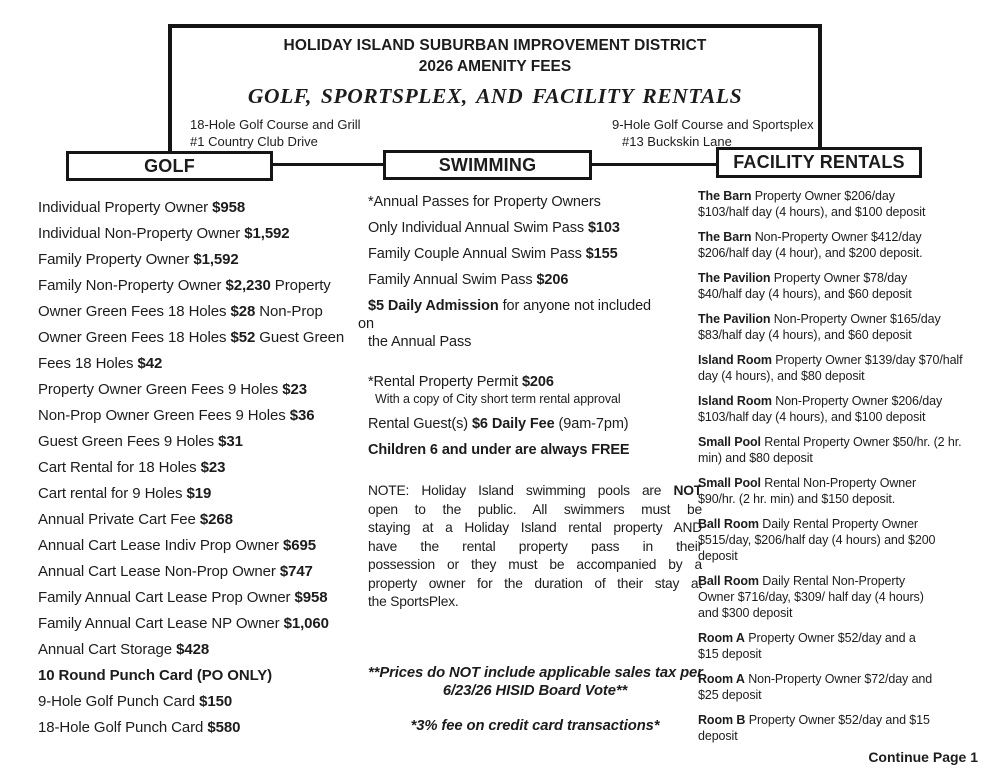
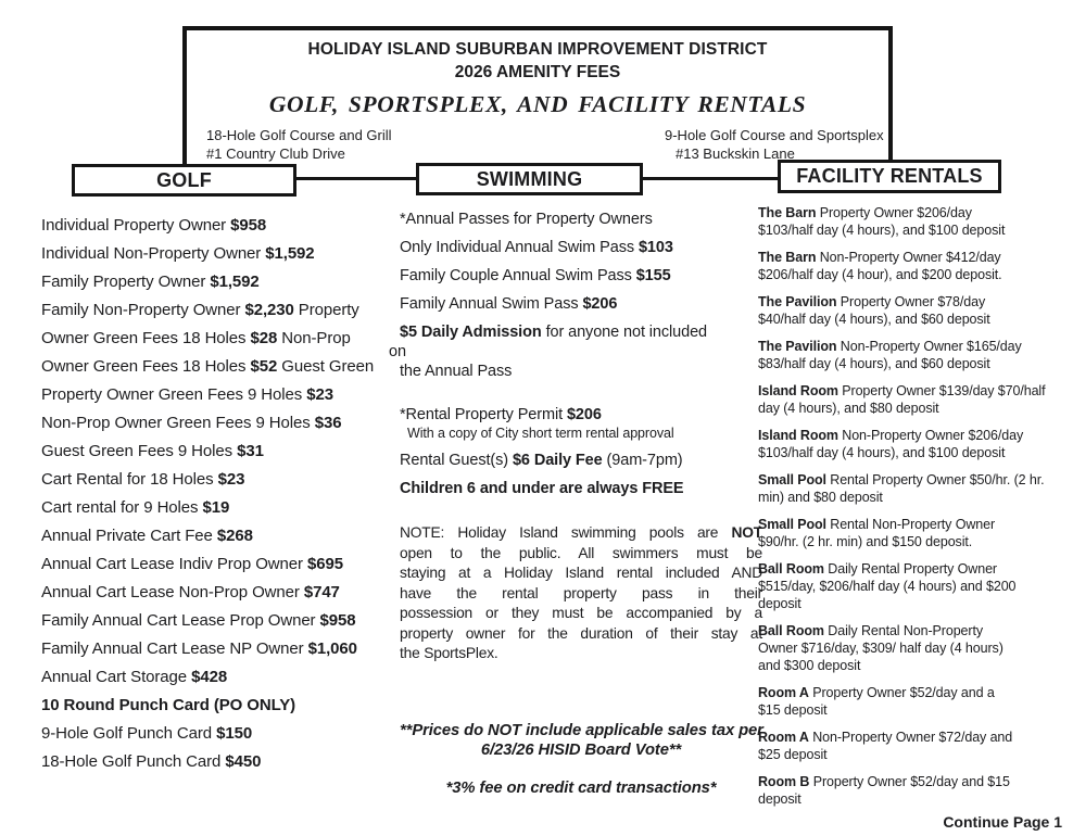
  HOLIDAY ISLAND SUBURBAN IMPROVEMENT DISTRICT
  2026 AMENITY FEES
  GOLF, SPORTSPLEX, AND FACILITY RENTALS
  18-Hole Golf Course and Grill
  #1 Country Club Drive
  9-Hole Golf Course and Sportsplex
  #13 Buckskin Lane
  GOLF
  SWIMMING
  FACILITY RENTALS
  Individual Property Owner $958
  Individual Non-Property Owner $1,592
  Family Property Owner $1,592
  Family Non-Property Owner $2,230 Property
  Owner Green Fees 18 Holes $28 Non-Prop
  Owner Green Fees 18 Holes $52 Guest Green
- Fees 18 Holes $42
  Property Owner Green Fees 9 Holes $23
  Non-Prop Owner Green Fees 9 Holes $36
  Guest Green Fees 9 Holes $31
  Cart Rental for 18 Holes $23
  Cart rental for 9 Holes $19
  Annual Private Cart Fee $268
  Annual Cart Lease Indiv Prop Owner $695
  Annual Cart Lease Non-Prop Owner $747
  Family Annual Cart Lease Prop Owner $958
  Family Annual Cart Lease NP Owner $1,060
  Annual Cart Storage $428
  10 Round Punch Card (PO ONLY)
  9-Hole Golf Punch Card $150
- 18-Hole Golf Punch Card $580
+ 18-Hole Golf Punch Card $450
  *Annual Passes for Property Owners
  Only Individual Annual Swim Pass $103
  Family Couple Annual Swim Pass $155
  Family Annual Swim Pass $206
  $5 Daily Admission for anyone not included
  on
  the Annual Pass
  *Rental Property Permit $206
  With a copy of City short term rental approval
  Rental Guest(s) $6 Daily Fee (9am-7pm)
  Children 6 and under are always FREE
  NOTE: Holiday Island swimming pools are NOT
  open to the public. All swimmers must be
- staying at a Holiday Island rental property AND
+ staying at a Holiday Island rental included AND
  have the rental property pass in their
  possession or they must be accompanied by a
  property owner for the duration of their stay at
  the SportsPlex.
  **Prices do NOT include applicable sales tax per
  6/23/26 HISID Board Vote**
  *3% fee on credit card transactions*
  The Barn Property Owner $206/day
  $103/half day (4 hours), and $100 deposit
  The Barn Non-Property Owner $412/day
  $206/half day (4 hour), and $200 deposit.
  The Pavilion Property Owner $78/day
  $40/half day (4 hours), and $60 deposit
  The Pavilion Non-Property Owner $165/day
  $83/half day (4 hours), and $60 deposit
  Island Room Property Owner $139/day $70/half
  day (4 hours), and $80 deposit
  Island Room Non-Property Owner $206/day
  $103/half day (4 hours), and $100 deposit
  Small Pool Rental Property Owner $50/hr. (2 hr.
  min) and $80 deposit
  Small Pool Rental Non-Property Owner
  $90/hr. (2 hr. min) and $150 deposit.
  Ball Room Daily Rental Property Owner
  $515/day, $206/half day (4 hours) and $200
  deposit
  Ball Room Daily Rental Non-Property
  Owner $716/day, $309/ half day (4 hours)
  and $300 deposit
  Room A Property Owner $52/day and a
  $15 deposit
  Room A Non-Property Owner $72/day and
  $25 deposit
  Room B Property Owner $52/day and $15
  deposit
  Continue Page 1
